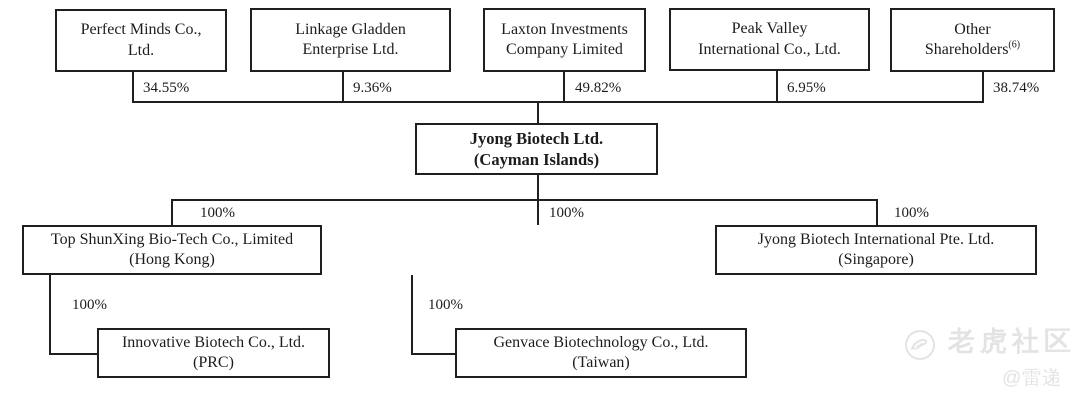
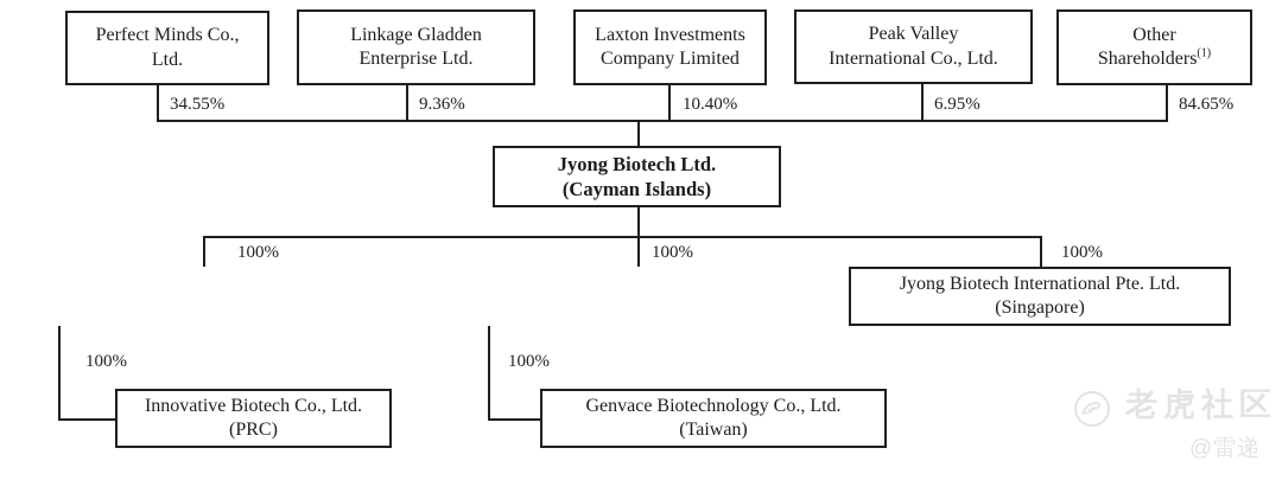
  Perfect Minds Co.,
  Ltd.
  Linkage Gladden
  Enterprise Ltd.
  Laxton Investments
  Company Limited
  Peak Valley
  International Co., Ltd.
  Other
- Shareholders(6)
+ Shareholders(1)
  34.55%
  9.36%
- 49.82%
+ 10.40%
  6.95%
- 38.74%
+ 84.65%
  Jyong Biotech Ltd. (Cayman Islands)
  100%
  100%
  100%
- Top ShunXing Bio-Tech Co., Limited (Hong Kong)
  Jyong Biotech International Pte. Ltd. (Singapore)
  100%
  100%
  Innovative Biotech Co., Ltd. (PRC)
  Genvace Biotechnology Co., Ltd. (Taiwan)
  老虎社区
  @雷递
